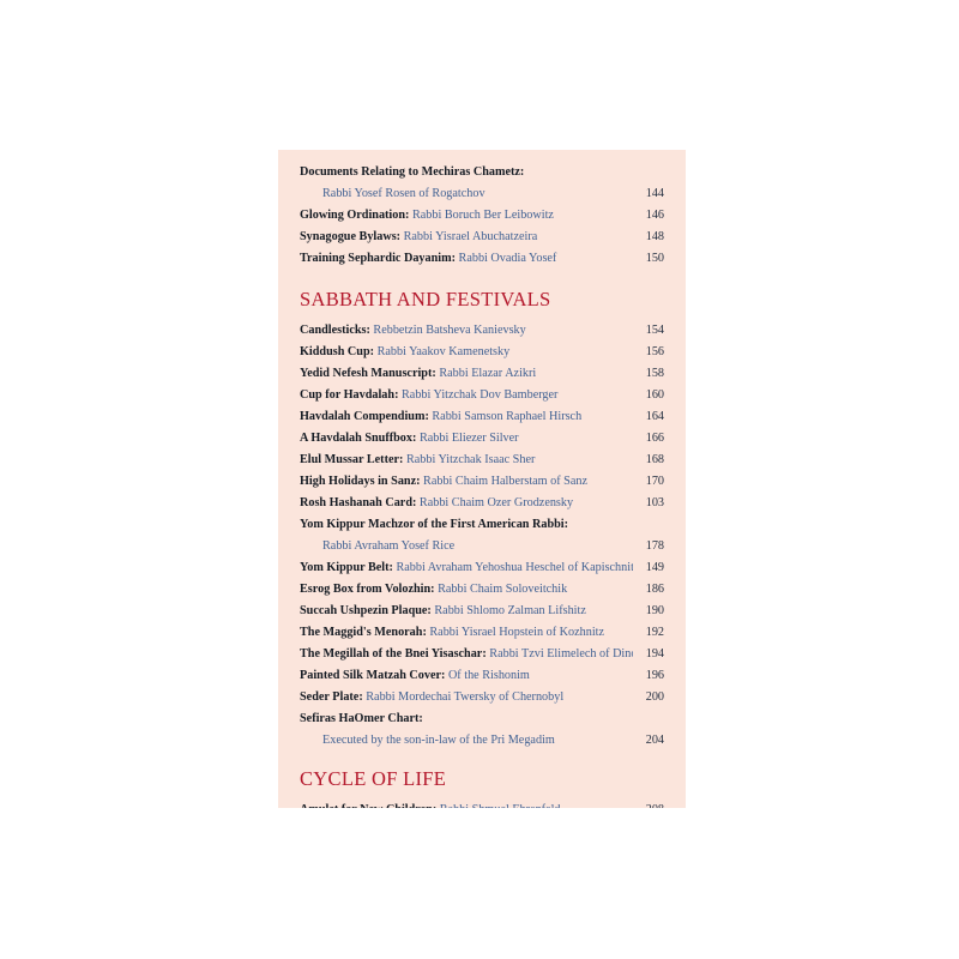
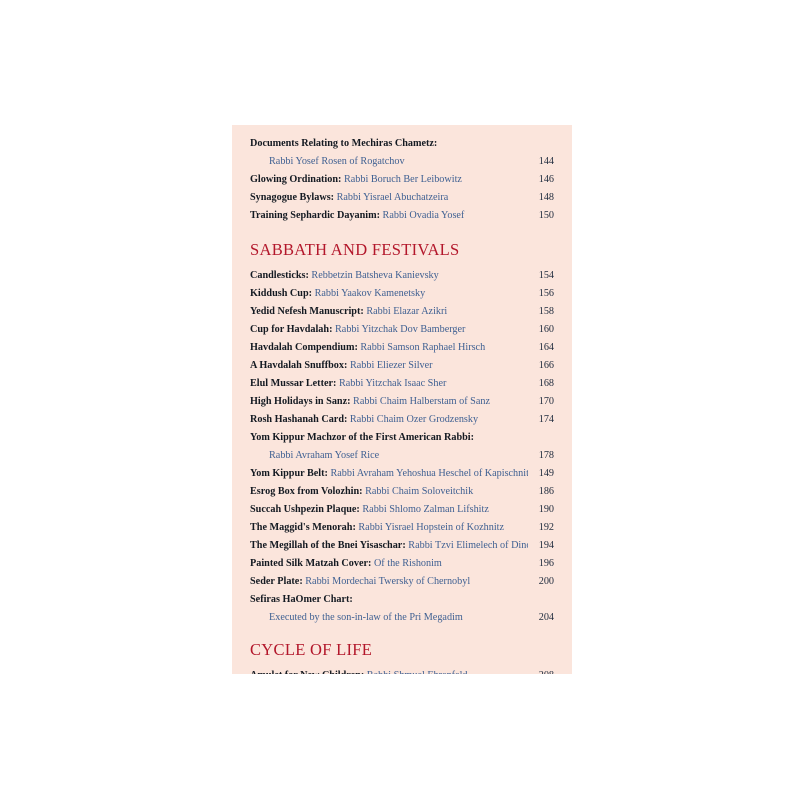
  Documents Relating to Mechiras Chametz:
  Rabbi Yosef Rosen of Rogatchov
  144
  Glowing Ordination: Rabbi Boruch Ber Leibowitz
  146
  Synagogue Bylaws: Rabbi Yisrael Abuchatzeira
  148
  Training Sephardic Dayanim: Rabbi Ovadia Yosef
  150
  SABBATH AND FESTIVALS
  Candlesticks: Rebbetzin Batsheva Kanievsky
  154
  Kiddush Cup: Rabbi Yaakov Kamenetsky
  156
  Yedid Nefesh Manuscript: Rabbi Elazar Azikri
  158
  Cup for Havdalah: Rabbi Yitzchak Dov Bamberger
  160
  Havdalah Compendium: Rabbi Samson Raphael Hirsch
  164
  A Havdalah Snuffbox: Rabbi Eliezer Silver
  166
  Elul Mussar Letter: Rabbi Yitzchak Isaac Sher
  168
  High Holidays in Sanz: Rabbi Chaim Halberstam of Sanz
  170
  Rosh Hashanah Card: Rabbi Chaim Ozer Grodzensky
- 103
+ 174
  Yom Kippur Machzor of the First American Rabbi:
  Rabbi Avraham Yosef Rice
  178
  Yom Kippur Belt: Rabbi Avraham Yehoshua Heschel of Kapischnit
  149
  Esrog Box from Volozhin: Rabbi Chaim Soloveitchik
  186
  Succah Ushpezin Plaque: Rabbi Shlomo Zalman Lifshitz
  190
  The Maggid's Menorah: Rabbi Yisrael Hopstein of Kozhnitz
  192
  The Megillah of the Bnei Yisaschar: Rabbi Tzvi Elimelech of Din
  194
  Painted Silk Matzah Cover: Of the Rishonim
  196
  Seder Plate: Rabbi Mordechai Twersky of Chernobyl
  200
  Sefiras HaOmer Chart:
  Executed by the son-in-law of the Pri Megadim
  204
  CYCLE OF LIFE
